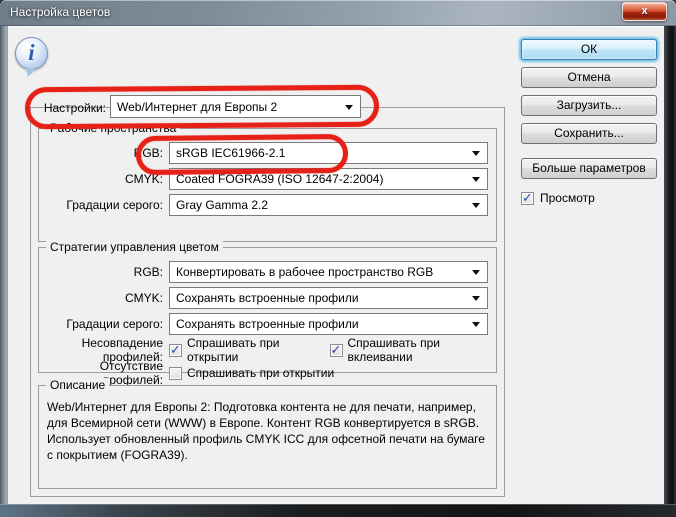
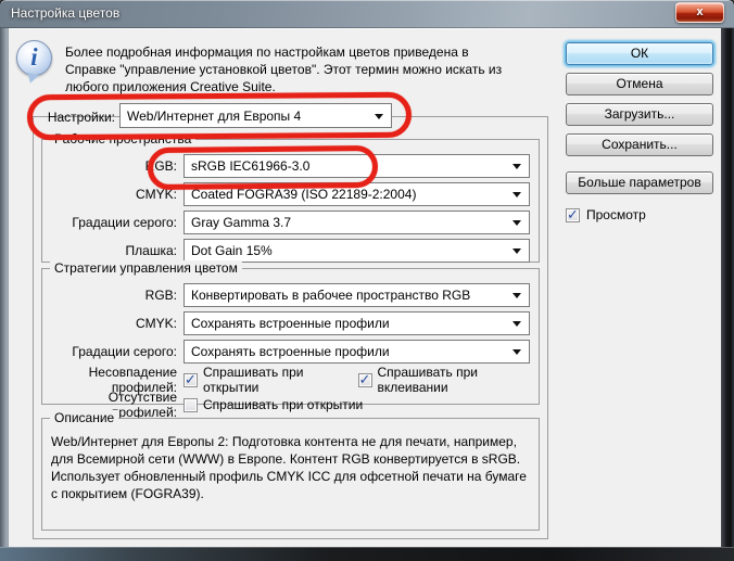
  Настройка цветов
  x
+ Более подробная информация по настройкам цветов приведена в Справке "управление установкой цветов". Этот термин можно искать из любого приложения Creative Suite.
  Настройки:
- Web/Интернет для Европы 2
+ Web/Интернет для Европы 4
  Рабочие пространства
  RGB:
- sRGB IEC61966-2.1
+ sRGB IEC61966-3.0
  CMYK:
- Coated FOGRA39 (ISO 12647-2:2004)
+ Coated FOGRA39 (ISO 22189-2:2004)
  Градации серого:
- Gray Gamma 2.2
+ Gray Gamma 3.7
+ Плашка:
+ Dot Gain 15%
  Стратегии управления цветом
  RGB:
  Конвертировать в рабочее пространство RGB
  CMYK:
  Сохранять встроенные профили
  Градации серого:
  Сохранять встроенные профили
  Несовпадение профилей:
  Спрашивать при открытии
  Спрашивать при вклеивании
  Отсутствие рофилей:
  Спрашивать при открытии
  Описание
  Web/Интернет для Европы 2: Подготовка контента не для печати, например, для Всемирной сети (WWW) в Европе. Контент RGB конвертируется в sRGB. Использует обновленный профиль CMYK ICC для офсетной печати на бумаге с покрытием (FOGRA39).
  ОК
  Отмена
  Загрузить...
  Сохранить...
  Больше параметров
  Просмотр
